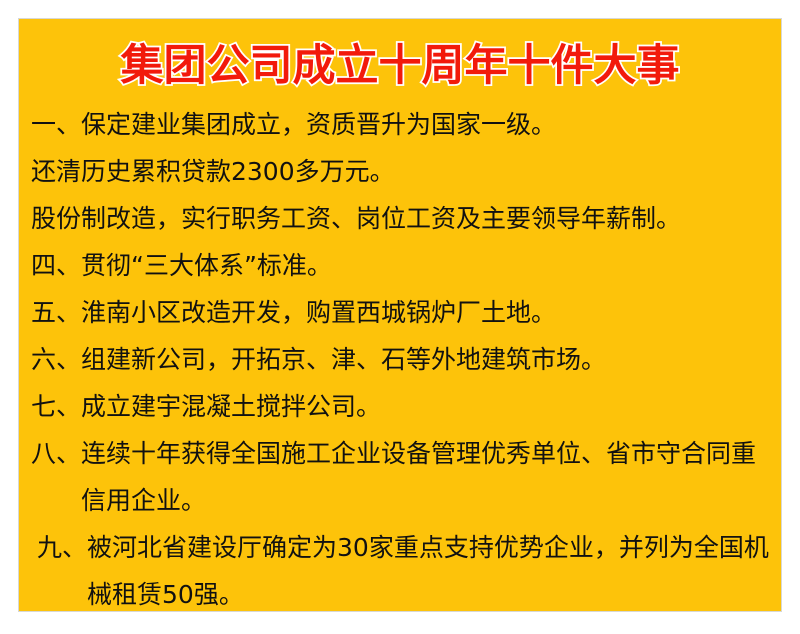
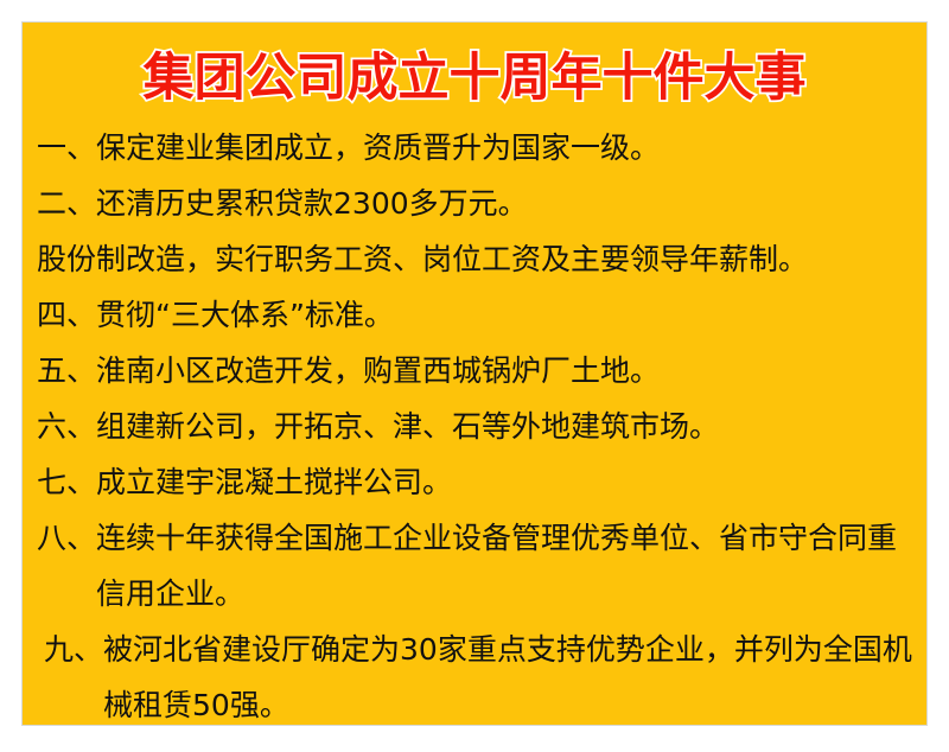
  集团公司成立十周年十件大事
  一、
  保定建业集团成立，资质晋升为国家一级。
+ 二、
  还清历史累积贷款2300多万元。
  股份制改造，实行职务工资、岗位工资及主要领导年薪制。
  四、
  贯彻“三大体系”标准。
  五、
  淮南小区改造开发，购置西城锅炉厂土地。
  六、
  组建新公司，开拓京、津、石等外地建筑市场。
  七、
  成立建宇混凝土搅拌公司。
  八、
  连续十年获得全国施工企业设备管理优秀单位、省市守合同重信用企业。
  九、
  被河北省建设厅确定为30家重点支持优势企业，并列为全国机械租赁50强。
